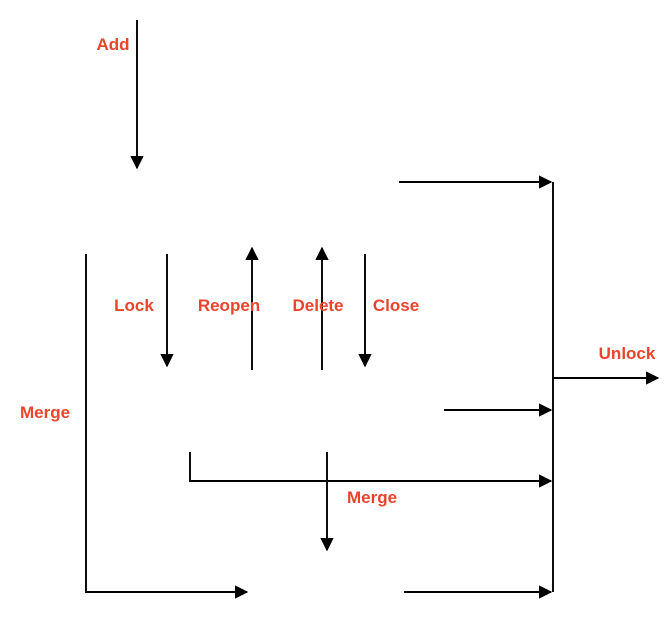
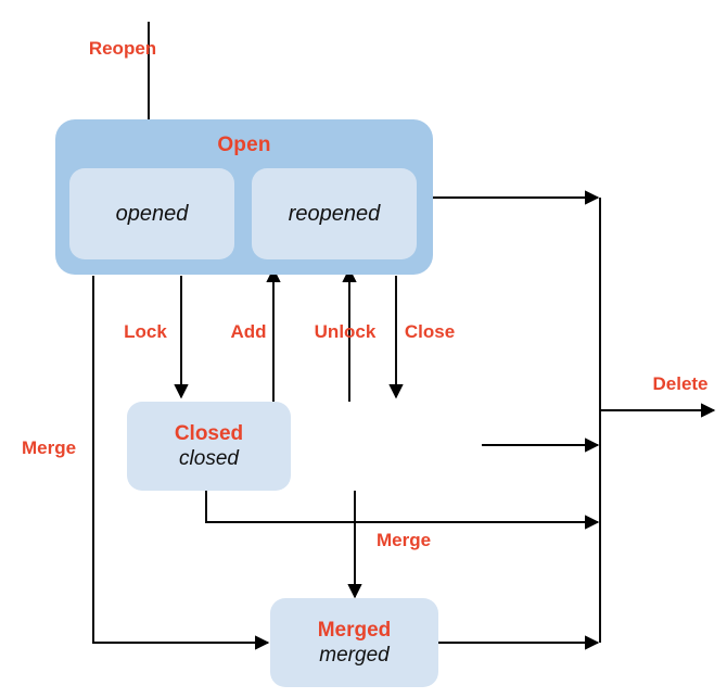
+ Open
+ opened
+ reopened
+ Closed
+ closed
+ Merged
+ merged
- Add
+ Reopen
  Lock
- Reopen
+ Add
- Delete
+ Unlock
  Close
  Merge
  Merge
- Unlock
+ Delete
